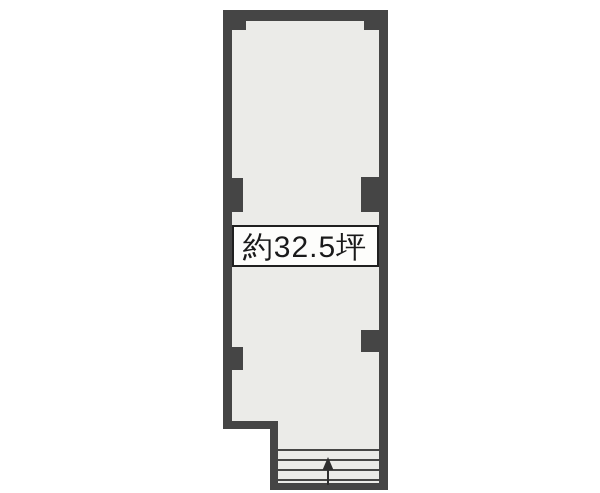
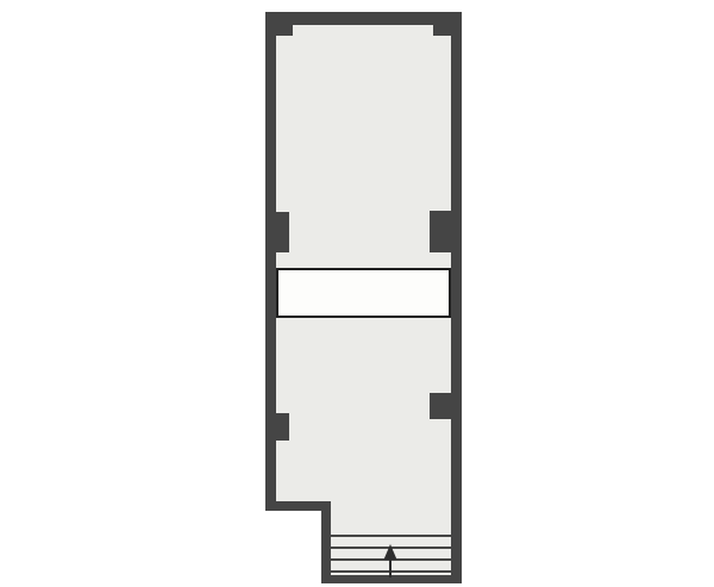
- 約32.5坪
